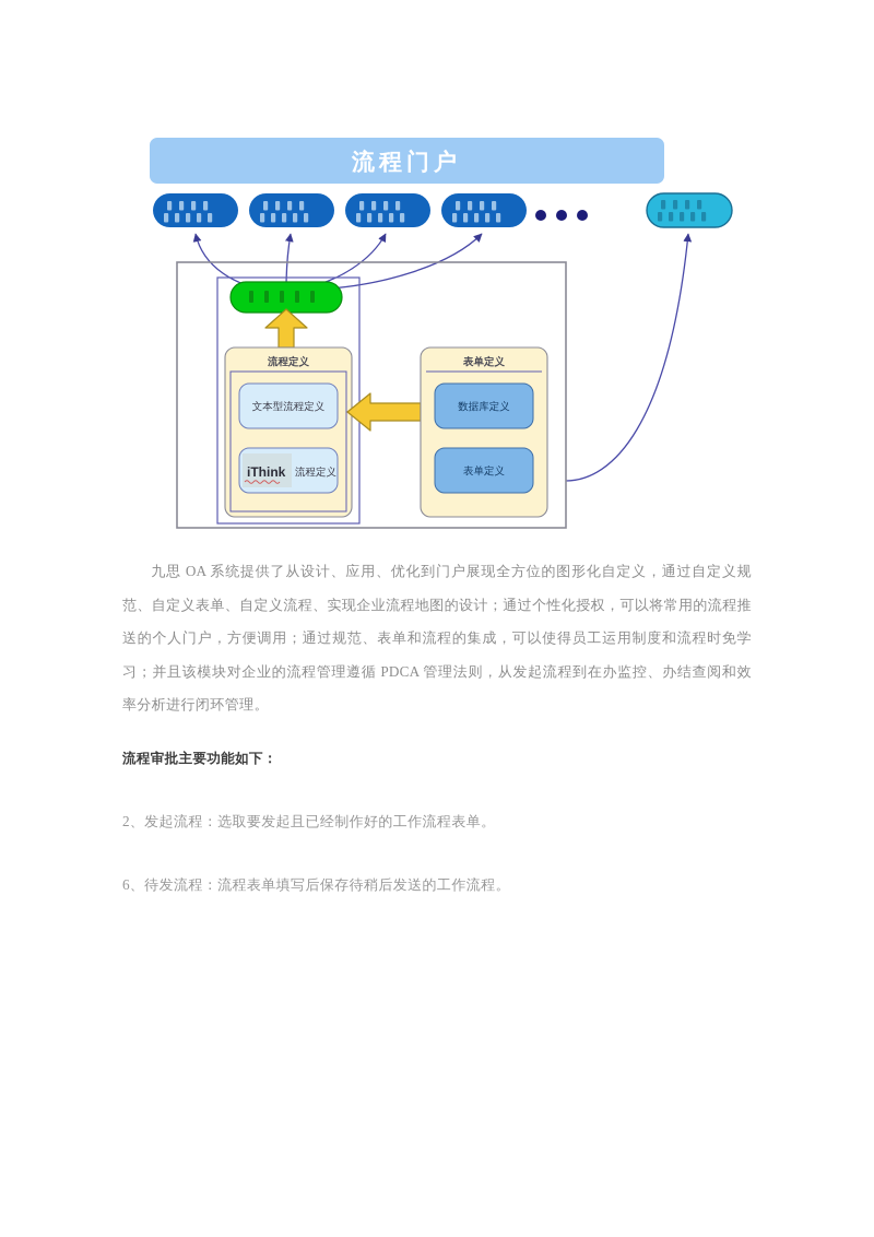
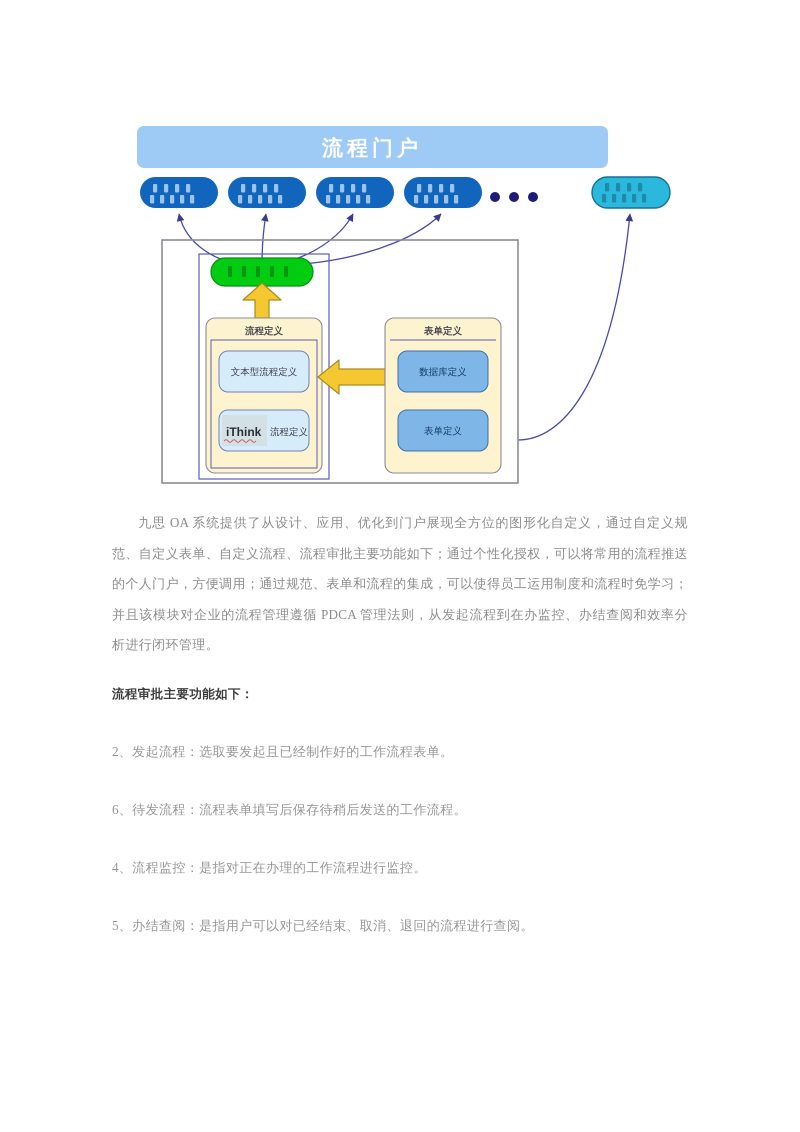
  流程门户
  流程定义
  文本型流程定义
  iThink
  流程定义
  表单定义
  数据库定义
  表单定义
- 九思 OA 系统提供了从设计、应用、优化到门户展现全方位的图形化自定义，通过自定义规范、自定义表单、自定义流程、实现企业流程地图的设计；通过个性化授权，可以将常用的流程推送的个人门户，方便调用；通过规范、表单和流程的集成，可以使得员工运用制度和流程时免学习；并且该模块对企业的流程管理遵循 PDCA 管理法则，从发起流程到在办监控、办结查阅和效率分析进行闭环管理。
+ 九思 OA 系统提供了从设计、应用、优化到门户展现全方位的图形化自定义，通过自定义规范、自定义表单、自定义流程、流程审批主要功能如下；通过个性化授权，可以将常用的流程推送的个人门户，方便调用；通过规范、表单和流程的集成，可以使得员工运用制度和流程时免学习；并且该模块对企业的流程管理遵循 PDCA 管理法则，从发起流程到在办监控、办结查阅和效率分析进行闭环管理。
  流程审批主要功能如下：
  2、发起流程：选取要发起且已经制作好的工作流程表单。
  6、待发流程：流程表单填写后保存待稍后发送的工作流程。
+ 4、流程监控：是指对正在办理的工作流程进行监控。
+ 5、办结查阅：是指用户可以对已经结束、取消、退回的流程进行查阅。
